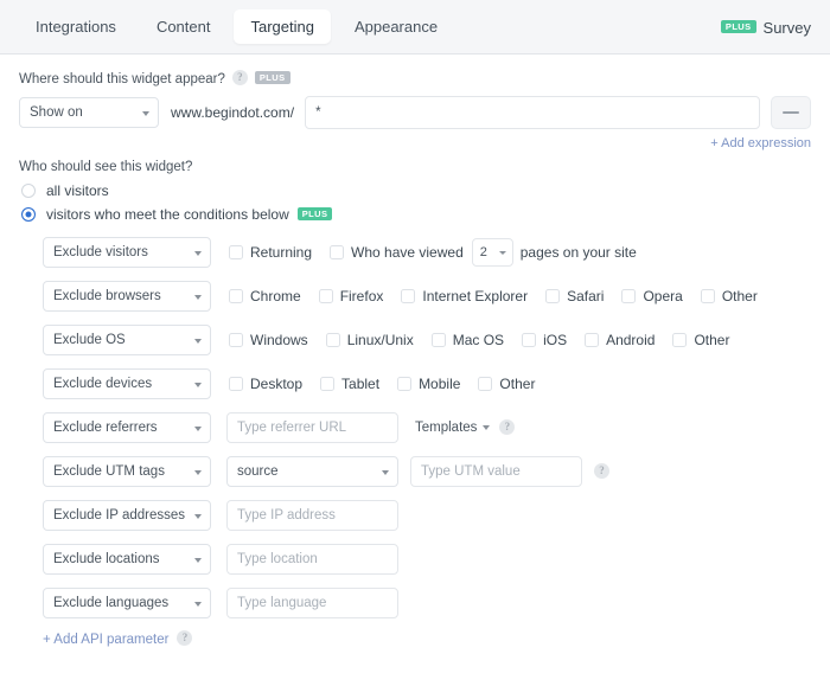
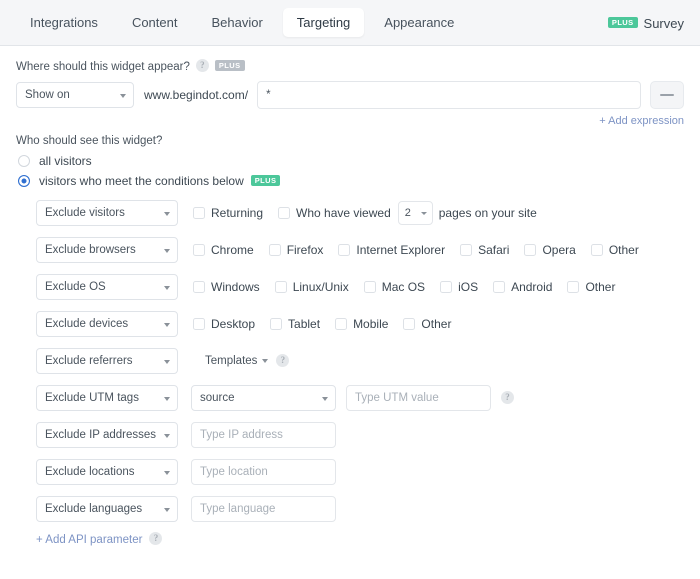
  Integrations
  Content
+ Behavior
  Targeting
  Appearance
  PLUS
  Survey
  Where should this widget appear?
  ?
  PLUS
  Show on
  www.begindot.com/
  *
  + Add expression
  Who should see this widget?
  all visitors
  visitors who meet the conditions below
  PLUS
  Exclude visitors
  Returning
  Who have viewed
  2
  pages on your site
  Exclude browsers
  Chrome
  Firefox
  Internet Explorer
  Safari
  Opera
  Other
  Exclude OS
  Windows
  Linux/Unix
  Mac OS
  iOS
  Android
  Other
  Exclude devices
  Desktop
  Tablet
  Mobile
  Other
  Exclude referrers
- Type referrer URL
  Templates
  ?
  Exclude UTM tags
  source
  Type UTM value
  ?
  Exclude IP addresses
  Type IP address
  Exclude locations
  Type location
  Exclude languages
  Type language
  + Add API parameter
  ?
